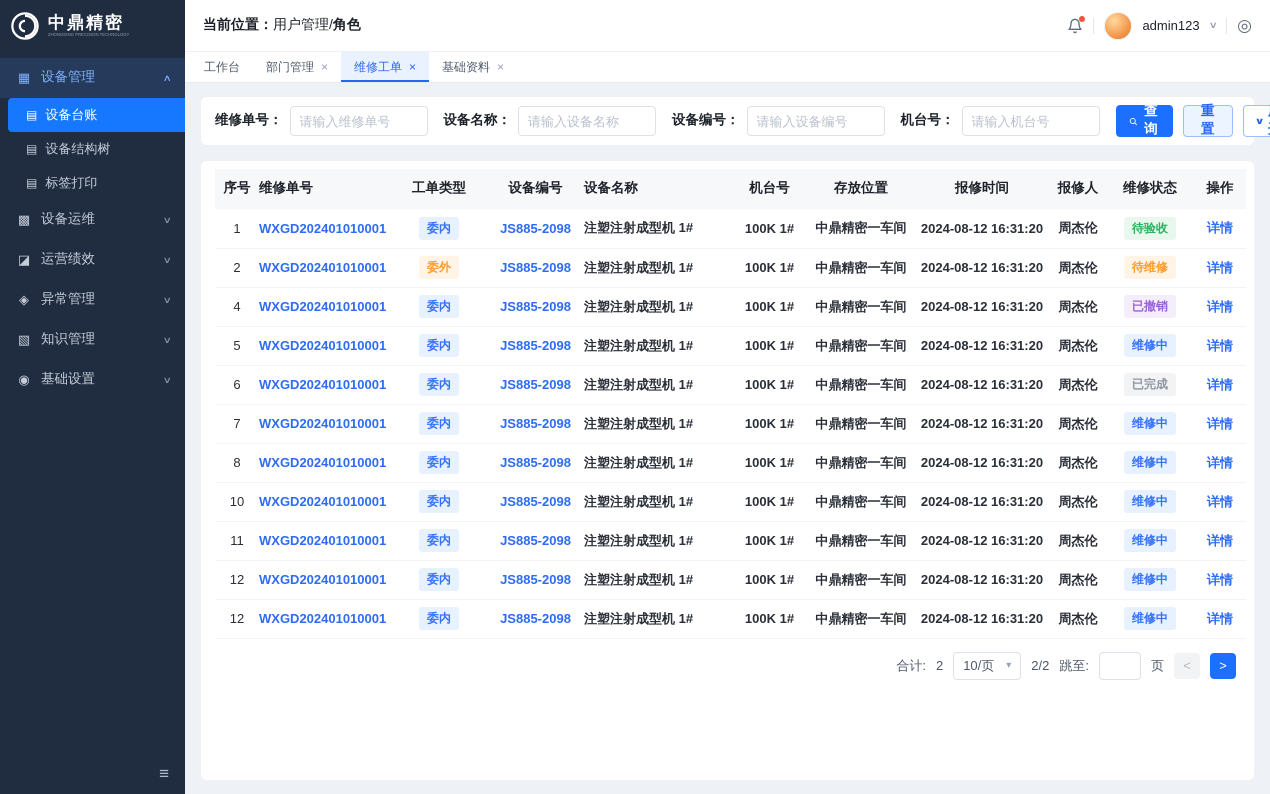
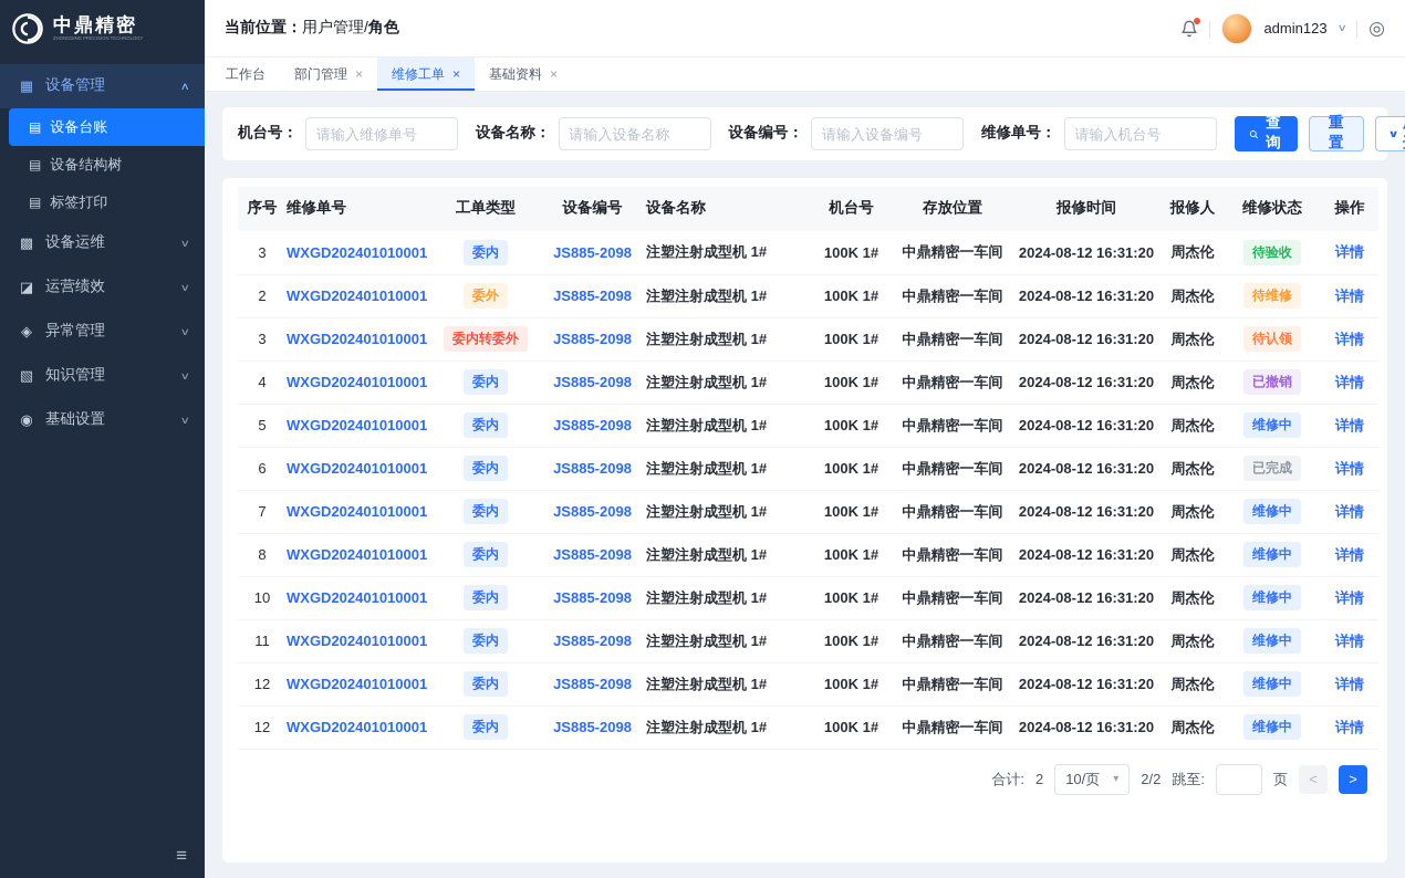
  中鼎精密
  ▦
  设备管理
  ∧
  ▤
  设备台账
  ▤
  设备结构树
  ▤
  标签打印
  ▩
  设备运维
  ∨
  ◪
  运营绩效
  ∨
  ◈
  异常管理
  ∨
  ▧
  知识管理
  ∨
  ◉
  基础设置
  ∨
  ≡
  当前位置：用户管理/角色
  admin123
  ∨
  ◎
  工作台
  部门管理
  ×
  维修工单
  ×
  基础资料
  ×
- 维修单号：
+ 机台号：
  请输入维修单号
  设备名称：
  请输入设备名称
  设备编号：
  请输入设备编号
- 机台号：
+ 维修单号：
  请输入机台号
  查询
  重置
  ∨
  序号	维修单号	工单类型	设备编号	设备名称	机台号	存放位置	报修时间	报修人	维修状态	操作
- 1	WXGD202401010001	委内	JS885-2098	注塑注射成型机 1#	100K 1#	中鼎精密一车间	2024-08-12 16:31:20	周杰伦	待验收	详情
+ 3	WXGD202401010001	委内	JS885-2098	注塑注射成型机 1#	100K 1#	中鼎精密一车间	2024-08-12 16:31:20	周杰伦	待验收	详情
  2	WXGD202401010001	委外	JS885-2098	注塑注射成型机 1#	100K 1#	中鼎精密一车间	2024-08-12 16:31:20	周杰伦	待维修	详情
+ 3	WXGD202401010001	委内转委外	JS885-2098	注塑注射成型机 1#	100K 1#	中鼎精密一车间	2024-08-12 16:31:20	周杰伦	待认领	详情
  4	WXGD202401010001	委内	JS885-2098	注塑注射成型机 1#	100K 1#	中鼎精密一车间	2024-08-12 16:31:20	周杰伦	已撤销	详情
  5	WXGD202401010001	委内	JS885-2098	注塑注射成型机 1#	100K 1#	中鼎精密一车间	2024-08-12 16:31:20	周杰伦	维修中	详情
  6	WXGD202401010001	委内	JS885-2098	注塑注射成型机 1#	100K 1#	中鼎精密一车间	2024-08-12 16:31:20	周杰伦	已完成	详情
  7	WXGD202401010001	委内	JS885-2098	注塑注射成型机 1#	100K 1#	中鼎精密一车间	2024-08-12 16:31:20	周杰伦	维修中	详情
  8	WXGD202401010001	委内	JS885-2098	注塑注射成型机 1#	100K 1#	中鼎精密一车间	2024-08-12 16:31:20	周杰伦	维修中	详情
  10	WXGD202401010001	委内	JS885-2098	注塑注射成型机 1#	100K 1#	中鼎精密一车间	2024-08-12 16:31:20	周杰伦	维修中	详情
  11	WXGD202401010001	委内	JS885-2098	注塑注射成型机 1#	100K 1#	中鼎精密一车间	2024-08-12 16:31:20	周杰伦	维修中	详情
  12	WXGD202401010001	委内	JS885-2098	注塑注射成型机 1#	100K 1#	中鼎精密一车间	2024-08-12 16:31:20	周杰伦	维修中	详情
  12	WXGD202401010001	委内	JS885-2098	注塑注射成型机 1#	100K 1#	中鼎精密一车间	2024-08-12 16:31:20	周杰伦	维修中	详情
  合计:
  2
  10/页
  ▾
  2/2
  跳至:
  页
  <
  >
